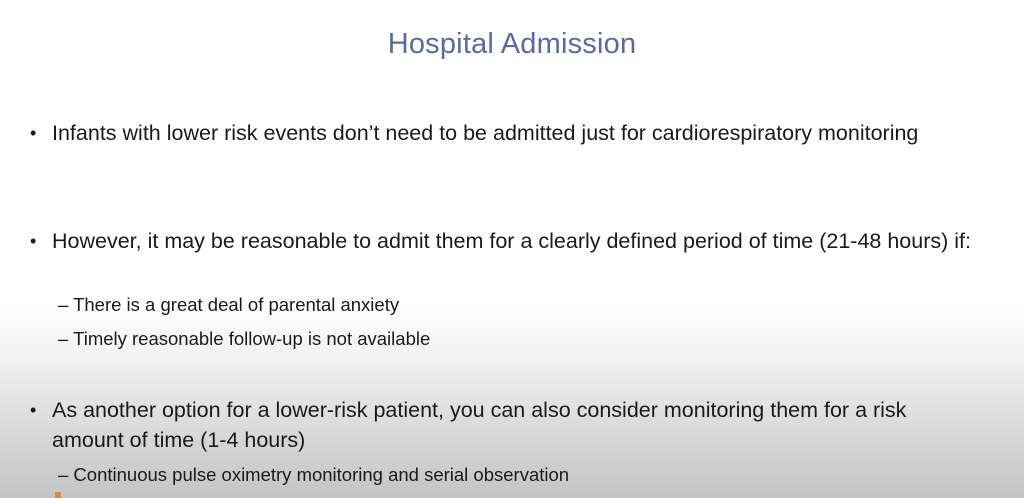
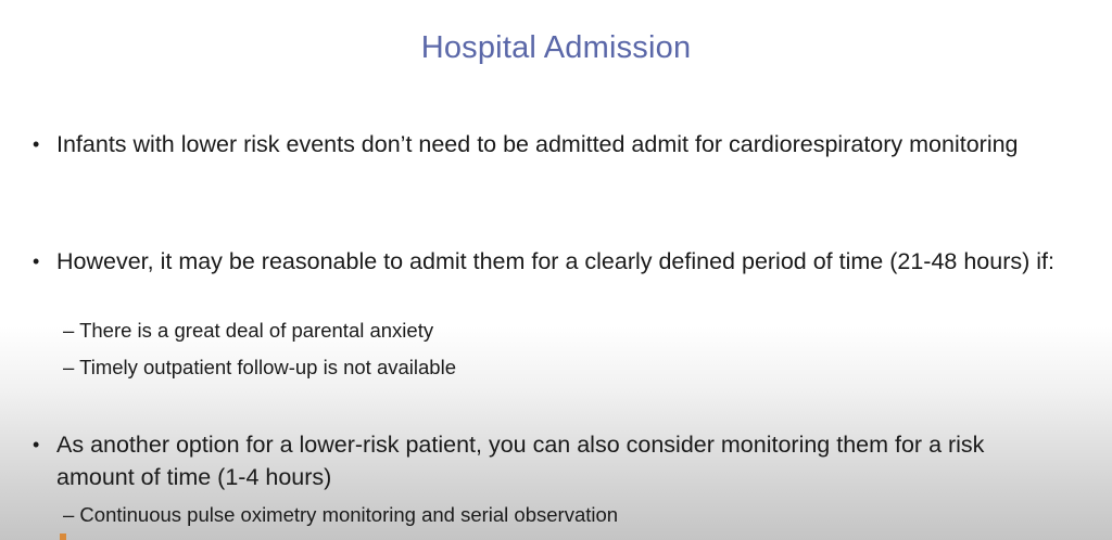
  Hospital Admission
  •
- Infants with lower risk events don’t need to be admitted just for cardiorespiratory monitoring
+ Infants with lower risk events don’t need to be admitted admit for cardiorespiratory monitoring
  •
  However, it may be reasonable to admit them for a clearly defined period of time (21-48 hours) if:
  – There is a great deal of parental anxiety
- – Timely reasonable follow-up is not available
+ – Timely outpatient follow-up is not available
  •
  As another option for a lower-risk patient, you can also consider monitoring them for a risk amount of time (1-4 hours)
  – Continuous pulse oximetry monitoring and serial observation
